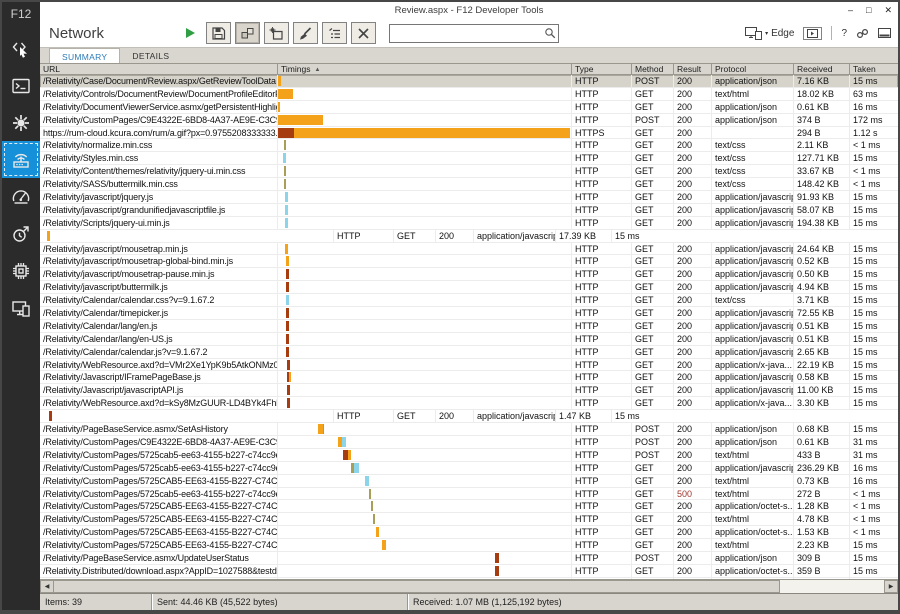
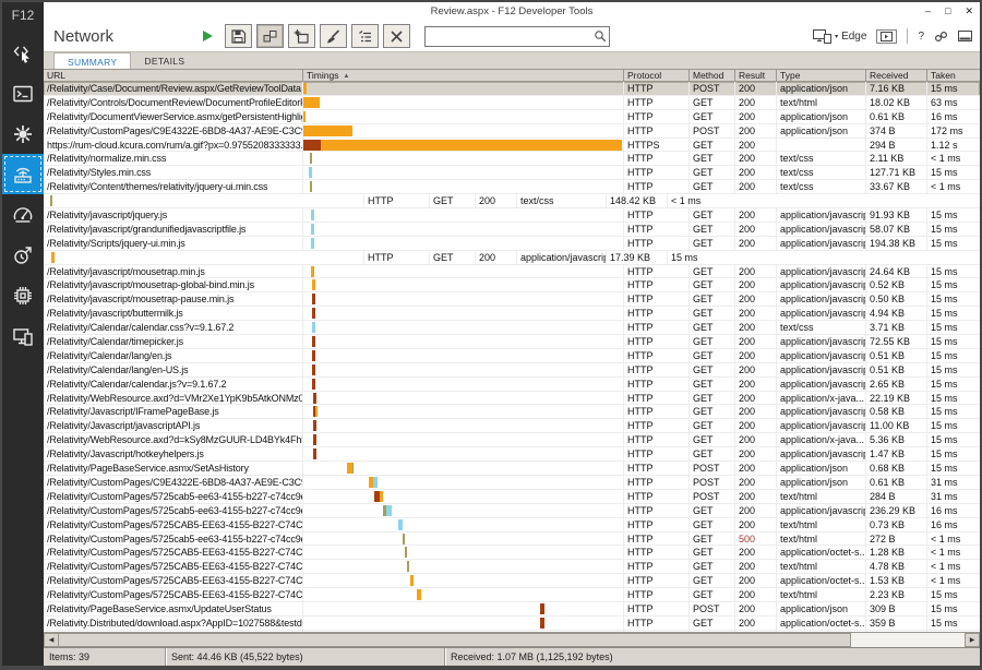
  F12
  Review.aspx - F12 Developer Tools
  –
  □
  ✕
  Network
  Edge
  ?
  SUMMARY
  DETAILS
  URL
  Timings
- Type
+ Protocol
  Method
  Result
- Protocol
+ Type
  Received
  Taken
  /Relativity/Case/Document/Review.aspx/GetReviewToolData
  HTTP
  POST
  200
  application/json
  7.16 KB
  15 ms
  /Relativity/Controls/DocumentReview/DocumentProfileEditor
  HTTP
  GET
  200
  text/html
  18.02 KB
  63 ms
  /Relativity/DocumentViewerService.asmx/getPersistentHighli
  HTTP
  GET
  200
  application/json
  0.61 KB
  16 ms
  /Relativity/CustomPages/C9E4322E-6BD8-4A37-AE9E-C3C
  HTTP
  POST
  200
  application/json
  374 B
  172 ms
  https://rum-cloud.kcura.com/rum/a.gif?px=0.9755208333333.
  HTTPS
  GET
  200
  294 B
  1.12 s
  /Relativity/normalize.min.css
  HTTP
  GET
  200
  text/css
  2.11 KB
  < 1 ms
  /Relativity/Styles.min.css
  HTTP
  GET
  200
  text/css
  127.71 KB
  15 ms
  /Relativity/Content/themes/relativity/jquery-ui.min.css
  HTTP
  GET
  200
  text/css
  33.67 KB
  < 1 ms
- /Relativity/SASS/buttermilk.min.css
  HTTP
  GET
  200
  text/css
  148.42 KB
  < 1 ms
  /Relativity/javascript/jquery.js
  HTTP
  GET
  200
  application/javascrip
  91.93 KB
  15 ms
  /Relativity/javascript/grandunifiedjavascriptfile.js
  HTTP
  GET
  200
  application/javascrip
  58.07 KB
  15 ms
  /Relativity/Scripts/jquery-ui.min.js
  HTTP
  GET
  200
  application/javascrip
  194.38 KB
  15 ms
  HTTP
  GET
  200
  application/javascrip
  17.39 KB
  15 ms
  /Relativity/javascript/mousetrap.min.js
  HTTP
  GET
  200
  application/javascrip
  24.64 KB
  15 ms
  /Relativity/javascript/mousetrap-global-bind.min.js
  HTTP
  GET
  200
  application/javascrip
  0.52 KB
  15 ms
  /Relativity/javascript/mousetrap-pause.min.js
  HTTP
  GET
  200
  application/javascrip
  0.50 KB
  15 ms
  /Relativity/javascript/buttermilk.js
  HTTP
  GET
  200
  application/javascrip
  4.94 KB
  15 ms
  /Relativity/Calendar/calendar.css?v=9.1.67.2
  HTTP
  GET
  200
  text/css
  3.71 KB
  15 ms
  /Relativity/Calendar/timepicker.js
  HTTP
  GET
  200
  application/javascrip
  72.55 KB
  15 ms
  /Relativity/Calendar/lang/en.js
  HTTP
  GET
  200
  application/javascrip
  0.51 KB
  15 ms
  /Relativity/Calendar/lang/en-US.js
  HTTP
  GET
  200
  application/javascrip
  0.51 KB
  15 ms
  /Relativity/Calendar/calendar.js?v=9.1.67.2
  HTTP
  GET
  200
  application/javascrip
  2.65 KB
  15 ms
  /Relativity/WebResource.axd?d=VMr2Xe1YpK9b5AtkONMz0
  HTTP
  GET
  200
  application/x-java...
  22.19 KB
  15 ms
  /Relativity/Javascript/IFramePageBase.js
  HTTP
  GET
  200
  application/javascrip
  0.58 KB
  15 ms
  /Relativity/Javascript/javascriptAPI.js
  HTTP
  GET
  200
  application/javascrip
  11.00 KB
  15 ms
  /Relativity/WebResource.axd?d=kSy8MzGUUR-LD4BYk4Fh
  HTTP
  GET
  200
  application/x-java...
- 3.30 KB
+ 5.36 KB
  15 ms
+ /Relativity/Javascript/hotkeyhelpers.js
  HTTP
  GET
  200
  application/javascrip
  1.47 KB
  15 ms
  /Relativity/PageBaseService.asmx/SetAsHistory
  HTTP
  POST
  200
  application/json
  0.68 KB
  15 ms
  /Relativity/CustomPages/C9E4322E-6BD8-4A37-AE9E-C3C
  HTTP
  POST
  200
  application/json
  0.61 KB
  31 ms
  /Relativity/CustomPages/5725cab5-ee63-4155-b227-c74cc9e
  HTTP
  POST
  200
  text/html
- 433 B
+ 284 B
  31 ms
  /Relativity/CustomPages/5725cab5-ee63-4155-b227-c74cc9e
  HTTP
  GET
  200
  application/javascrip
  236.29 KB
  16 ms
  /Relativity/CustomPages/5725CAB5-EE63-4155-B227-C74C
  HTTP
  GET
  200
  text/html
  0.73 KB
  16 ms
  /Relativity/CustomPages/5725cab5-ee63-4155-b227-c74cc9e
  HTTP
  GET
  500
  text/html
  272 B
  < 1 ms
  /Relativity/CustomPages/5725CAB5-EE63-4155-B227-C74C
  HTTP
  GET
  200
  application/octet-s...
  1.28 KB
  < 1 ms
  /Relativity/CustomPages/5725CAB5-EE63-4155-B227-C74C
  HTTP
  GET
  200
  text/html
  4.78 KB
  < 1 ms
  /Relativity/CustomPages/5725CAB5-EE63-4155-B227-C74C
  HTTP
  GET
  200
  application/octet-s...
  1.53 KB
  < 1 ms
  /Relativity/CustomPages/5725CAB5-EE63-4155-B227-C74C
  HTTP
  GET
  200
  text/html
  2.23 KB
  15 ms
  /Relativity/PageBaseService.asmx/UpdateUserStatus
  HTTP
  POST
  200
  application/json
  309 B
  15 ms
  /Relativity.Distributed/download.aspx?AppID=1027588&testd.
  HTTP
  GET
  200
  application/octet-s...
  359 B
  15 ms
  Items: 39
  Sent: 44.46 KB (45,522 bytes)
  Received: 1.07 MB (1,125,192 bytes)
